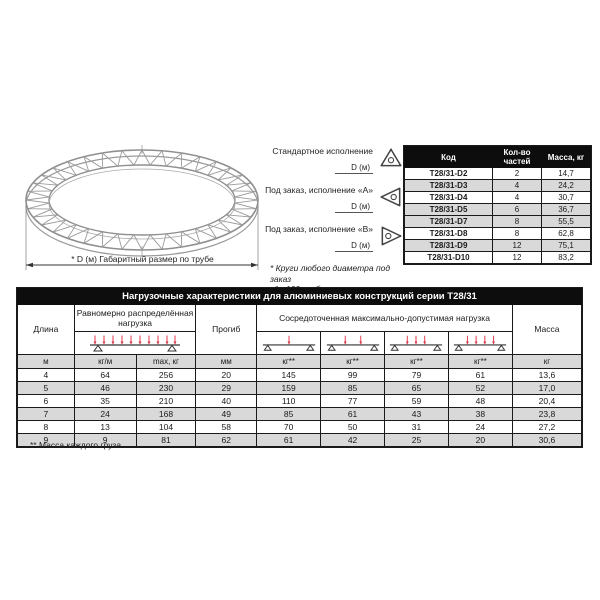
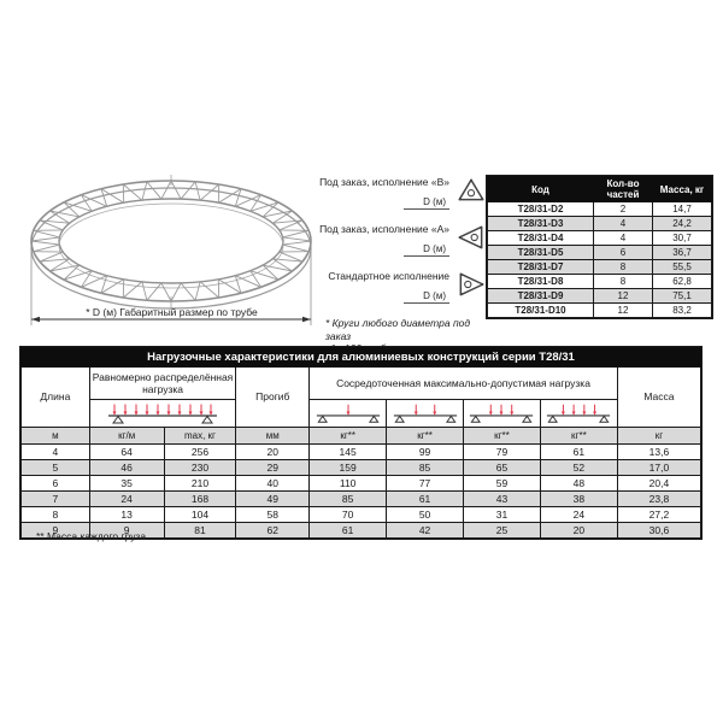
  * D (м) Габаритный размер по трубе
- Стандартное исполнение
+ Под заказ, исполнение «В»
  D (м)
  Под заказ, исполнение «А»
  D (м)
- Под заказ, исполнение «В»
+ Стандартное исполнение
  D (м)
  * Круги любого диаметра под заказ
  Код	Кол-во частей	Масса, кг
  Т28/31-D2	2	14,7
  Т28/31-D3	4	24,2
  Т28/31-D4	4	30,7
  Т28/31-D5	6	36,7
  Т28/31-D7	8	55,5
  Т28/31-D8	8	62,8
  Т28/31-D9	12	75,1
  Т28/31-D10	12	83,2
  Нагрузочные характеристики для алюминиевых конструкций серии Т28/31
  Длина	Равномерно распределённая нагрузка	Прогиб	Сосредоточенная максимально-допустимая нагрузка	Масса
  м	кг/м	max, кг	мм	кг**	кг**	кг**	кг**	кг
  4	64	256	20	145	99	79	61	13,6
  5	46	230	29	159	85	65	52	17,0
  6	35	210	40	110	77	59	48	20,4
  7	24	168	49	85	61	43	38	23,8
  8	13	104	58	70	50	31	24	27,2
  9	9	81	62	61	42	25	20	30,6
  ** Масса каждого груза
